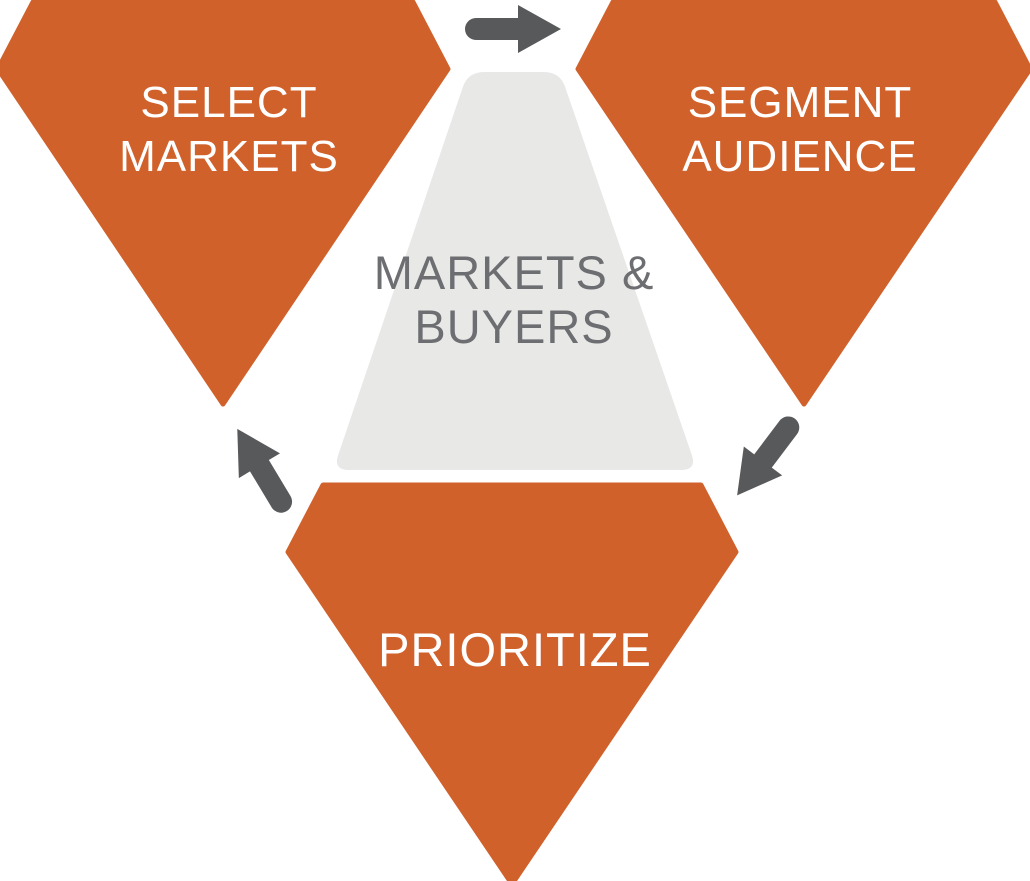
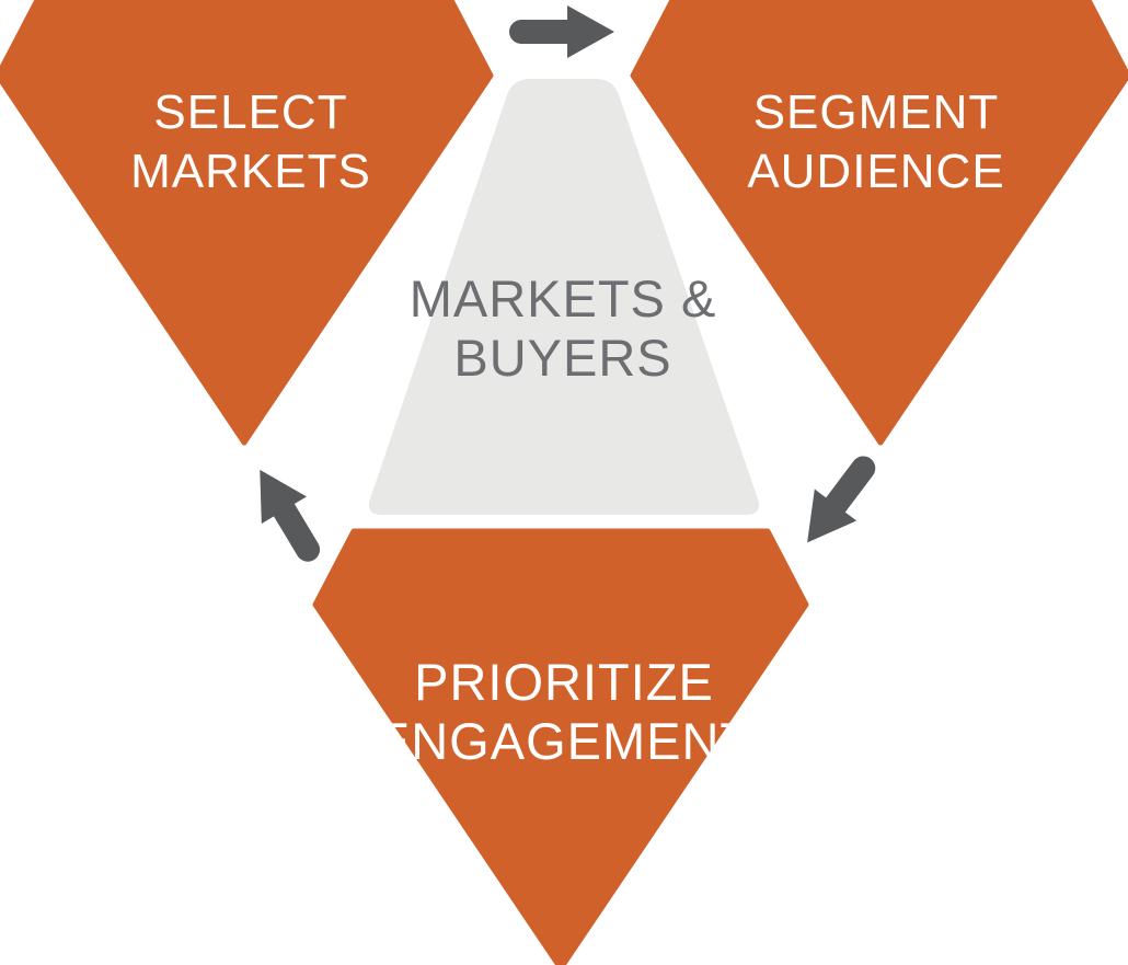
  SELECT
  MARKETS
  SEGMENT
  AUDIENCE
  MARKETS &
  BUYERS
  PRIORITIZE
+ ENGAGEMENT
